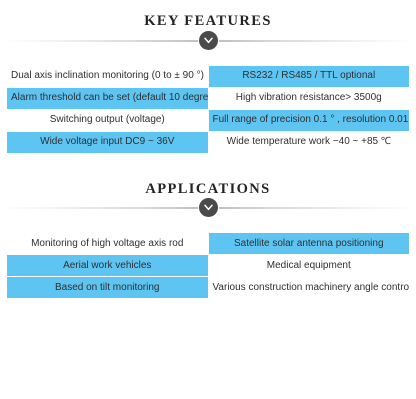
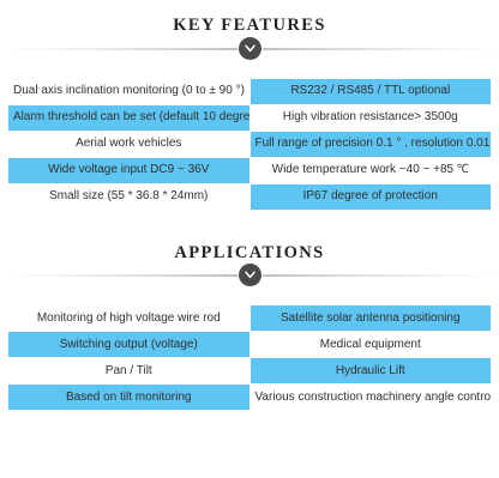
  KEY FEATURES
  Dual axis inclination monitoring (0 to ± 90 °)	RS232 / RS485 / TTL optional
  Alarm threshold can be set (default 10 degre	High vibration resistance> 3500g
- Switching output (voltage)	Full range of precision 0.1 ° , resolution 0.01
+ Aerial work vehicles	Full range of precision 0.1 ° , resolution 0.01
  Wide voltage input DC9 ~ 36V	Wide temperature work −40 ~ +85 ℃
+ Small size (55 * 36.8 * 24mm)	IP67 degree of protection
  APPLICATIONS
- Monitoring of high voltage axis rod	Satellite solar antenna positioning
+ Monitoring of high voltage wire rod	Satellite solar antenna positioning
- Aerial work vehicles	Medical equipment
+ Switching output (voltage)	Medical equipment
+ Pan / Tilt	Hydraulic Lift
  Based on tilt monitoring	Various construction machinery angle contro
